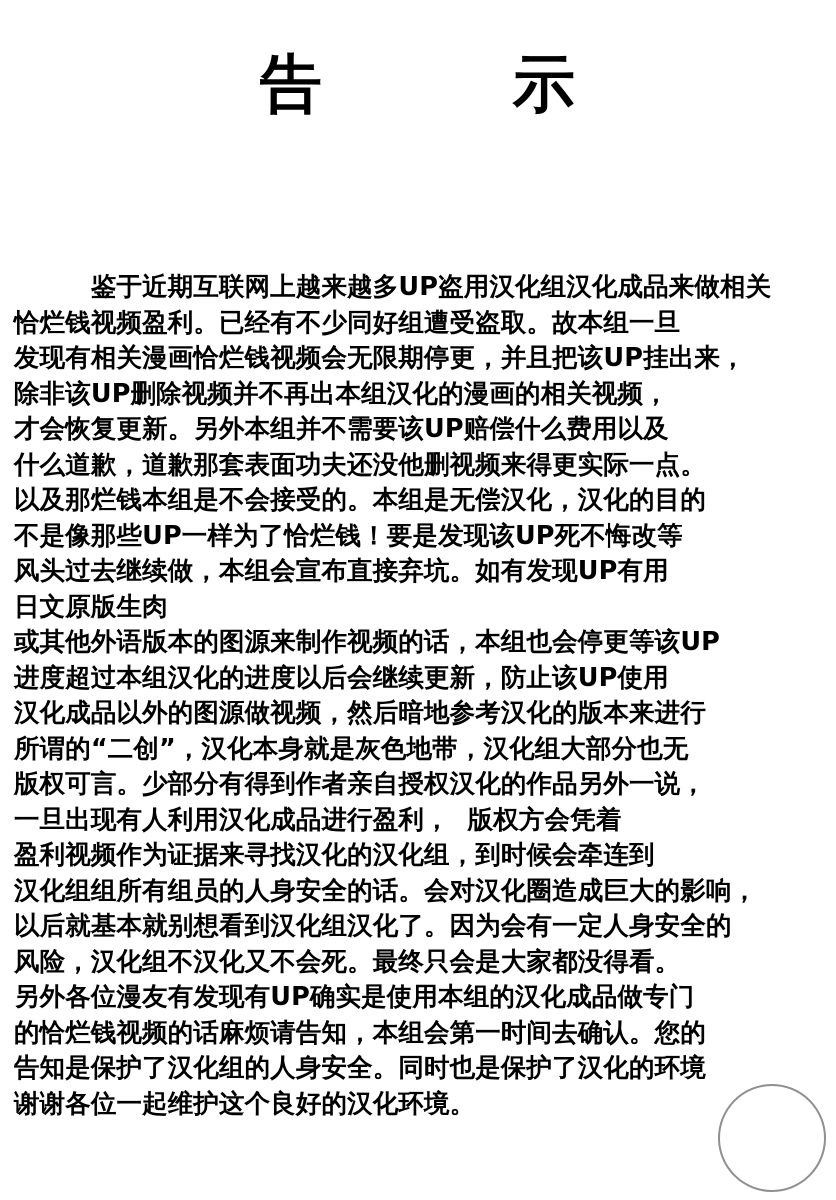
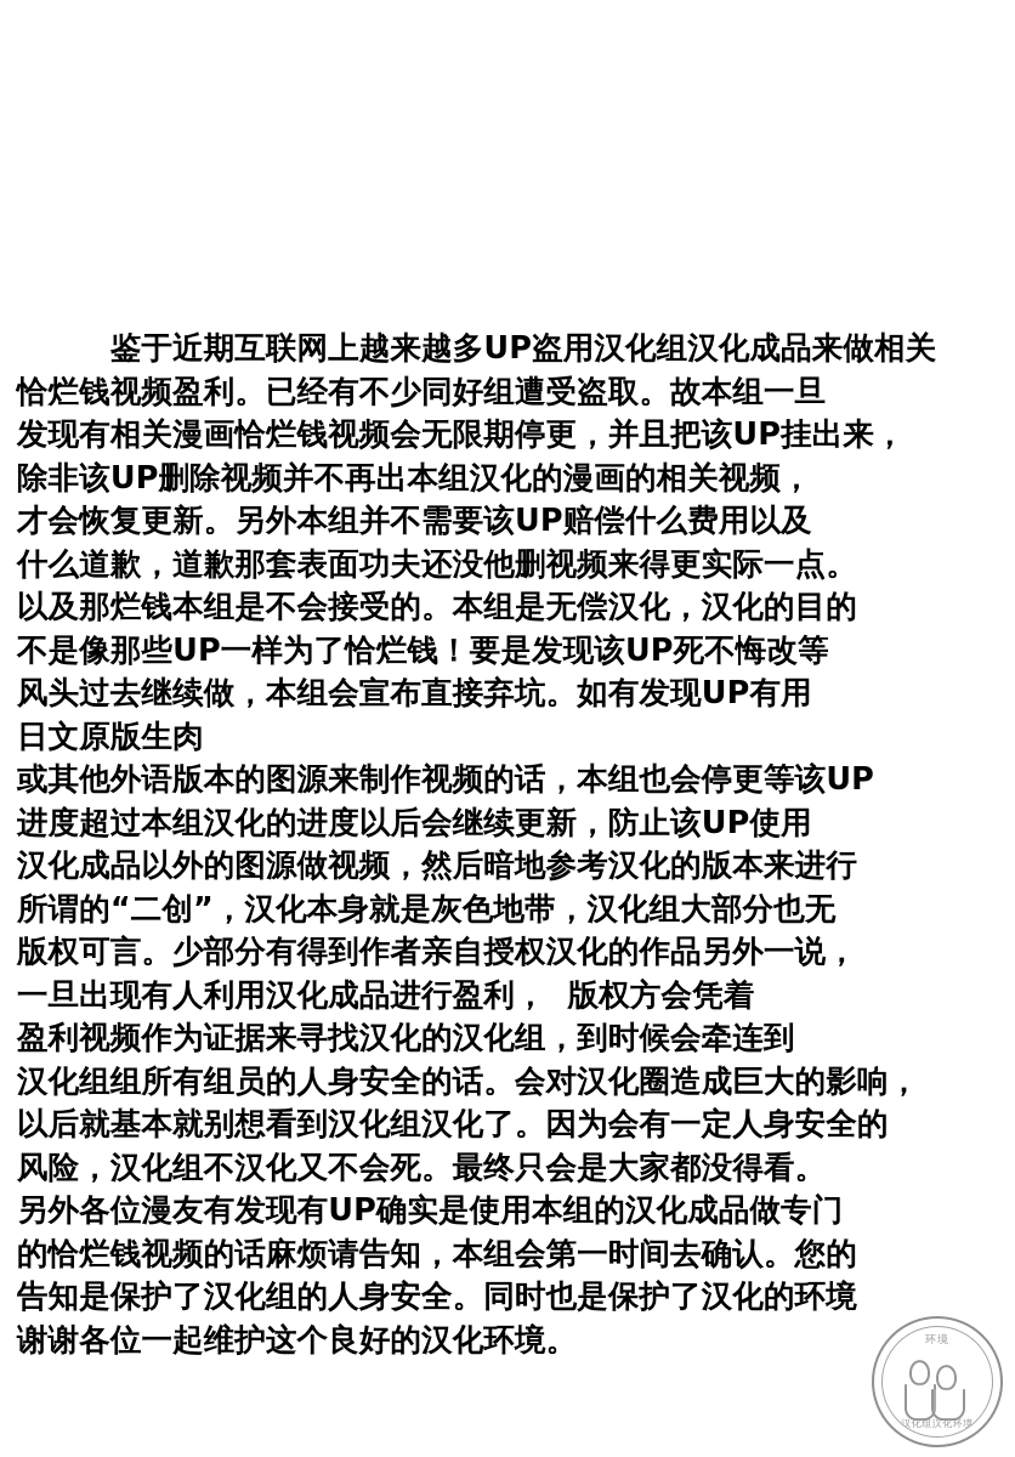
- 告 示
  鉴于近期互联网上越来越多UP盗用汉化组汉化成品来做相关
  恰烂钱视频盈利。已经有不少同好组遭受盗取。故本组一旦
  发现有相关漫画恰烂钱视频会无限期停更，并且把该UP挂出来，
  除非该UP删除视频并不再出本组汉化的漫画的相关视频，
  才会恢复更新。另外本组并不需要该UP赔偿什么费用以及
  什么道歉，道歉那套表面功夫还没他删视频来得更实际一点。
  以及那烂钱本组是不会接受的。本组是无偿汉化，汉化的目的
  不是像那些UP一样为了恰烂钱！要是发现该UP死不悔改等
  风头过去继续做，本组会宣布直接弃坑。如有发现UP有用
  日文原版生肉
  或其他外语版本的图源来制作视频的话，本组也会停更等该UP
  进度超过本组汉化的进度以后会继续更新，防止该UP使用
  汉化成品以外的图源做视频，然后暗地参考汉化的版本来进行
  所谓的“二创”，汉化本身就是灰色地带，汉化组大部分也无
  版权可言。少部分有得到作者亲自授权汉化的作品另外一说，
  一旦出现有人利用汉化成品进行盈利， 版权方会凭着
  盈利视频作为证据来寻找汉化的汉化组，到时候会牵连到
  汉化组组所有组员的人身安全的话。会对汉化圈造成巨大的影响，
  以后就基本就别想看到汉化组汉化了。因为会有一定人身安全的
  风险，汉化组不汉化又不会死。最终只会是大家都没得看。
  另外各位漫友有发现有UP确实是使用本组的汉化成品做专门
  的恰烂钱视频的话麻烦请告知，本组会第一时间去确认。您的
  告知是保护了汉化组的人身安全。同时也是保护了汉化的环境
  谢谢各位一起维护这个良好的汉化环境。
+ 环境
+ 汉化组汉化环境
